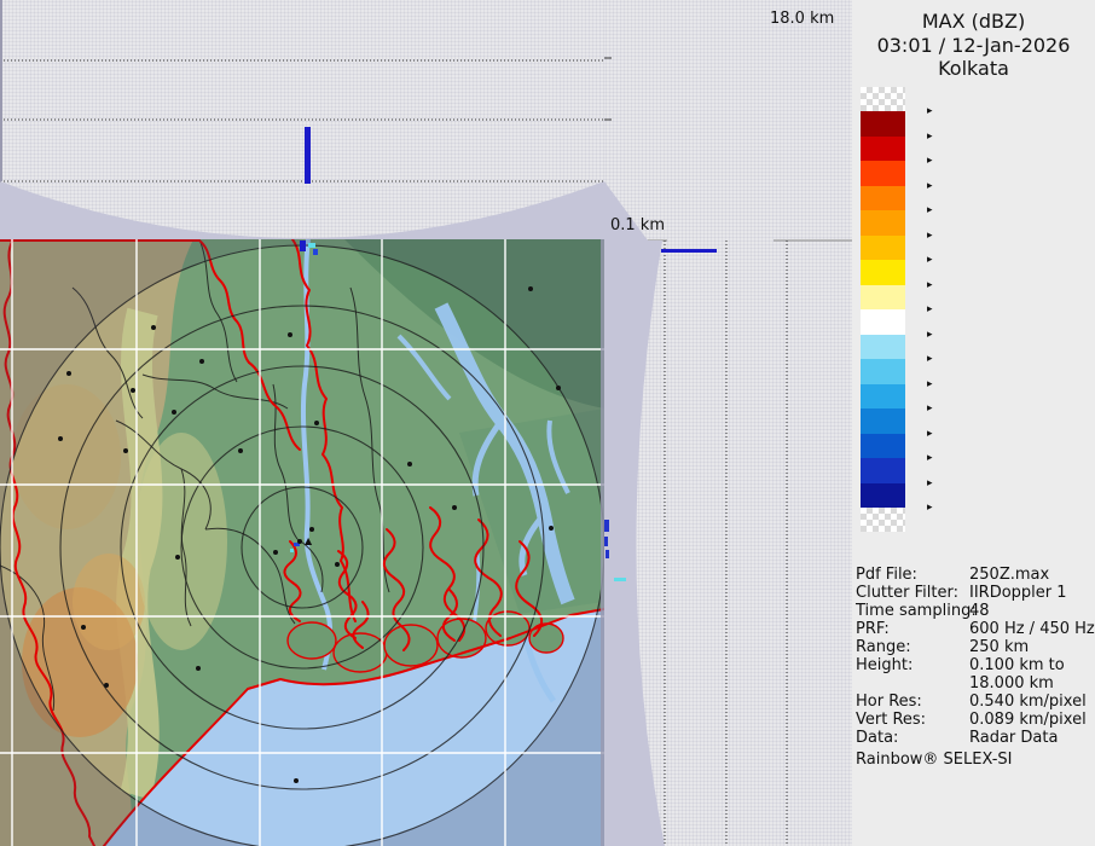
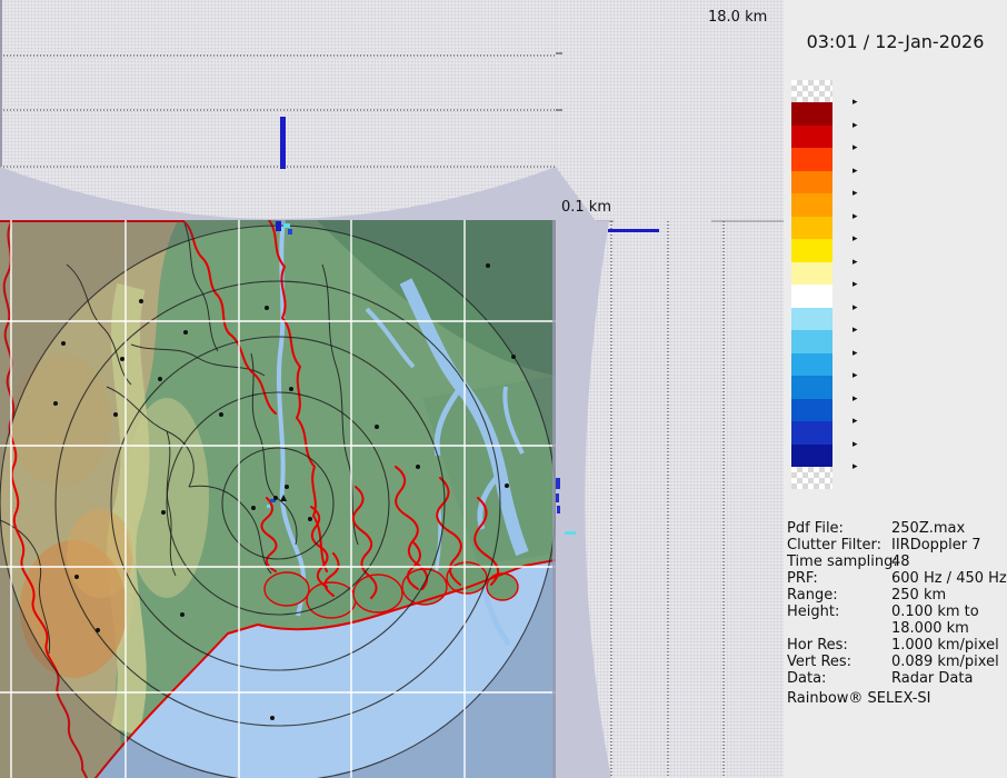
  18.0 km
  0.1 km
  ▲
- MAX (dBZ)
  03:01 / 12-Jan-2026
- Kolkata
  Pdf File:
  250Z.max
  Clutter Filter:
- IIRDoppler 1
+ IIRDoppler 7
  Time sampling:
  48
  PRF:
  600 Hz / 450 Hz
  Range:
  250 km
  Height:
  0.100 km to
  18.000 km
  Hor Res:
- 0.540 km/pixel
+ 1.000 km/pixel
  Vert Res:
  0.089 km/pixel
  Data:
  Radar Data
  Rainbow® SELEX-SI
